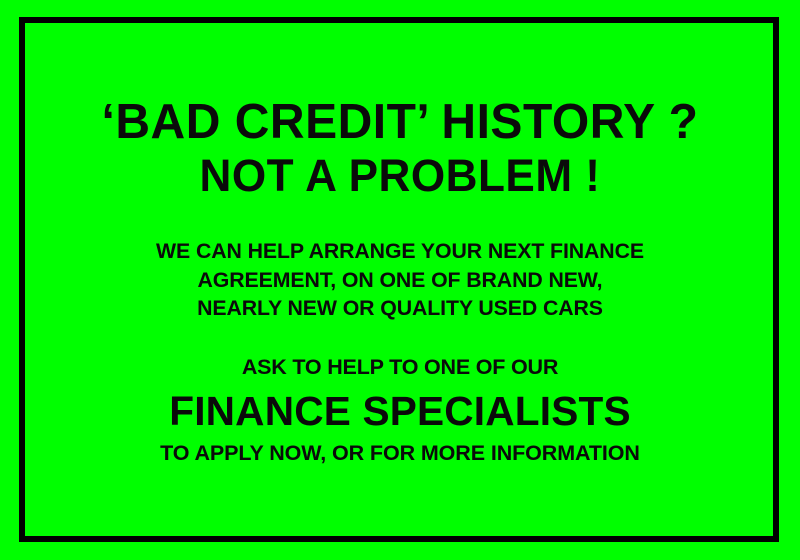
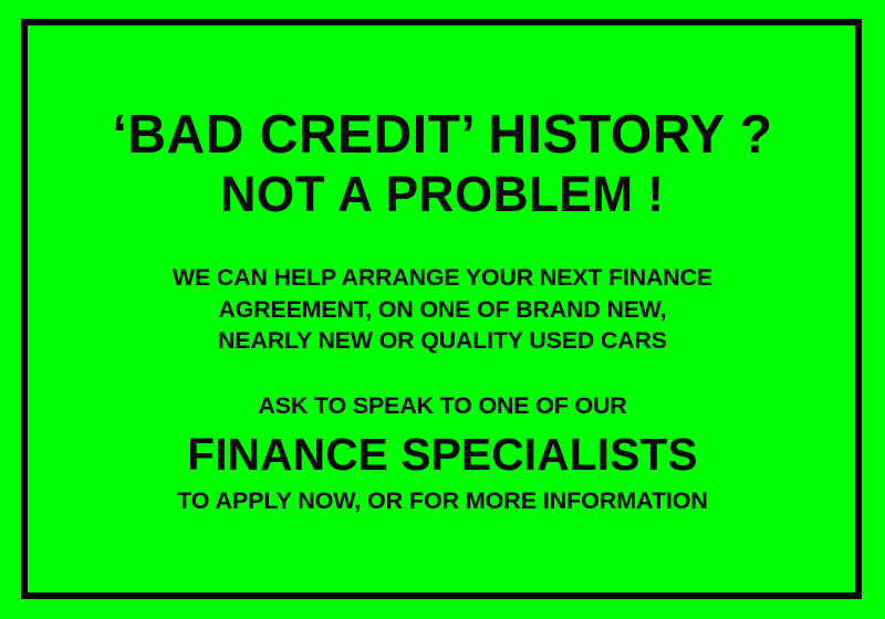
  ‘BAD CREDIT’ HISTORY ?
  NOT A PROBLEM !
  WE CAN HELP ARRANGE YOUR NEXT FINANCE
  AGREEMENT, ON ONE OF BRAND NEW,
  NEARLY NEW OR QUALITY USED CARS
- ASK TO HELP TO ONE OF OUR
+ ASK TO SPEAK TO ONE OF OUR
  FINANCE SPECIALISTS
  TO APPLY NOW, OR FOR MORE INFORMATION
